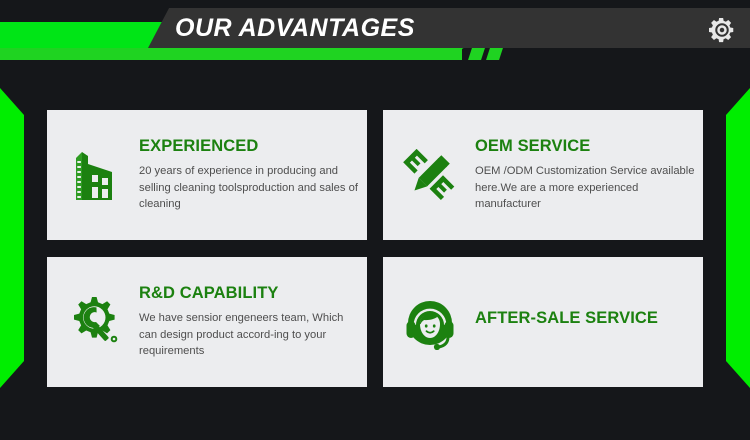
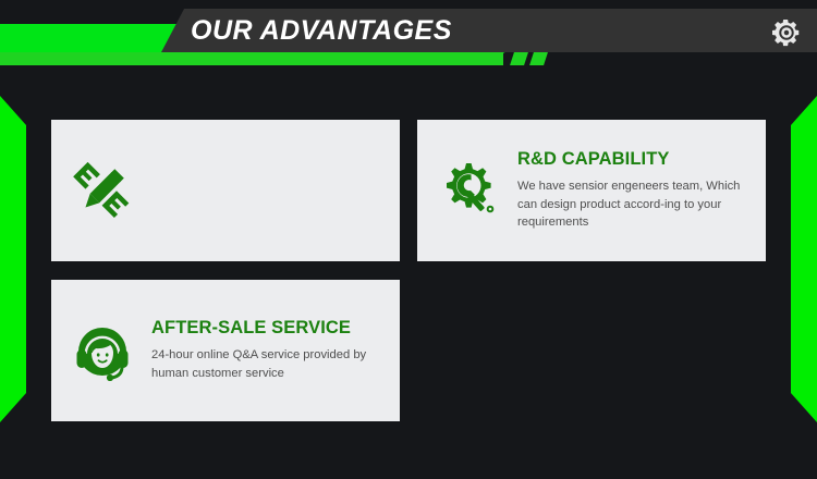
  OUR ADVANTAGES
- EXPERIENCED
- 20 years of experience in producing and selling cleaning toolsproduction and sales of cleaning
- OEM SERVICE
- OEM /ODM Customization Service available here.We are a more experienced manufacturer
  R&D CAPABILITY
  We have sensior engeneers team, Which can design product accord-ing to your requirements
  AFTER-SALE SERVICE
+ 24-hour online Q&A service provided by human customer service
